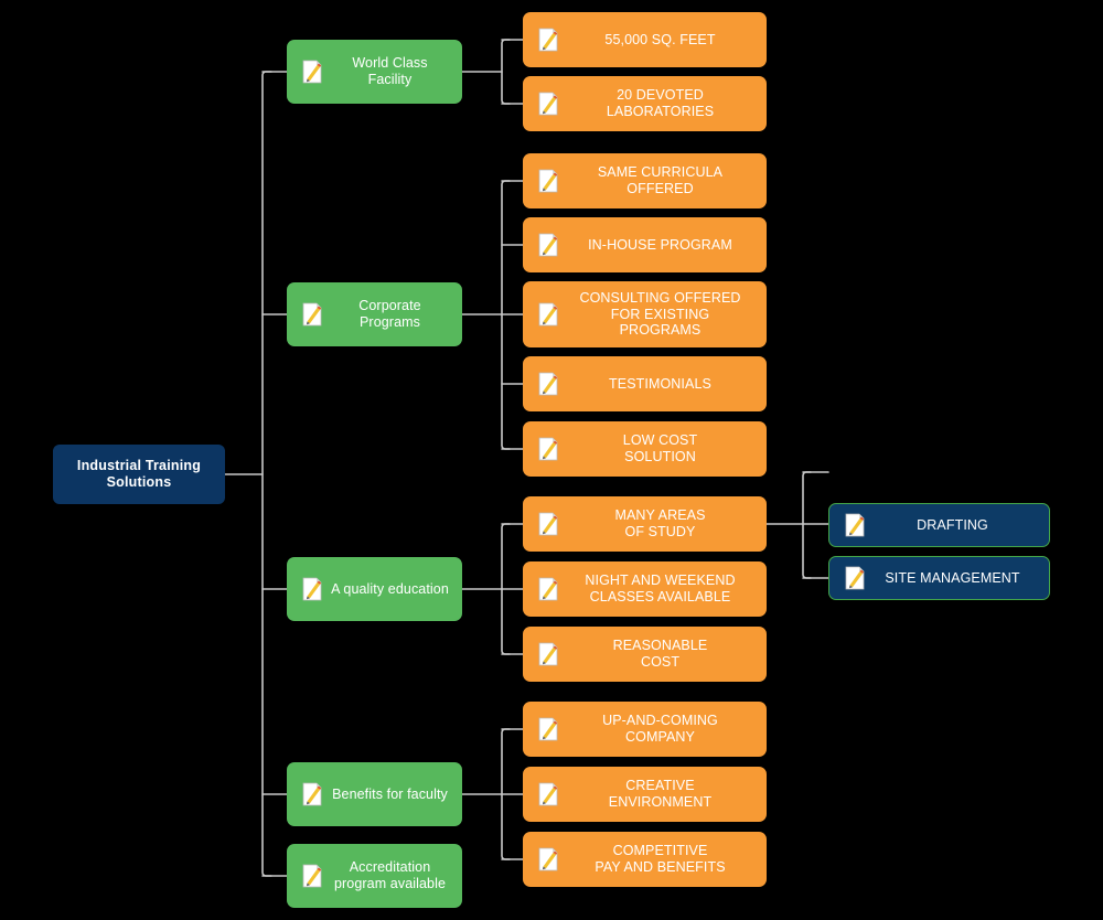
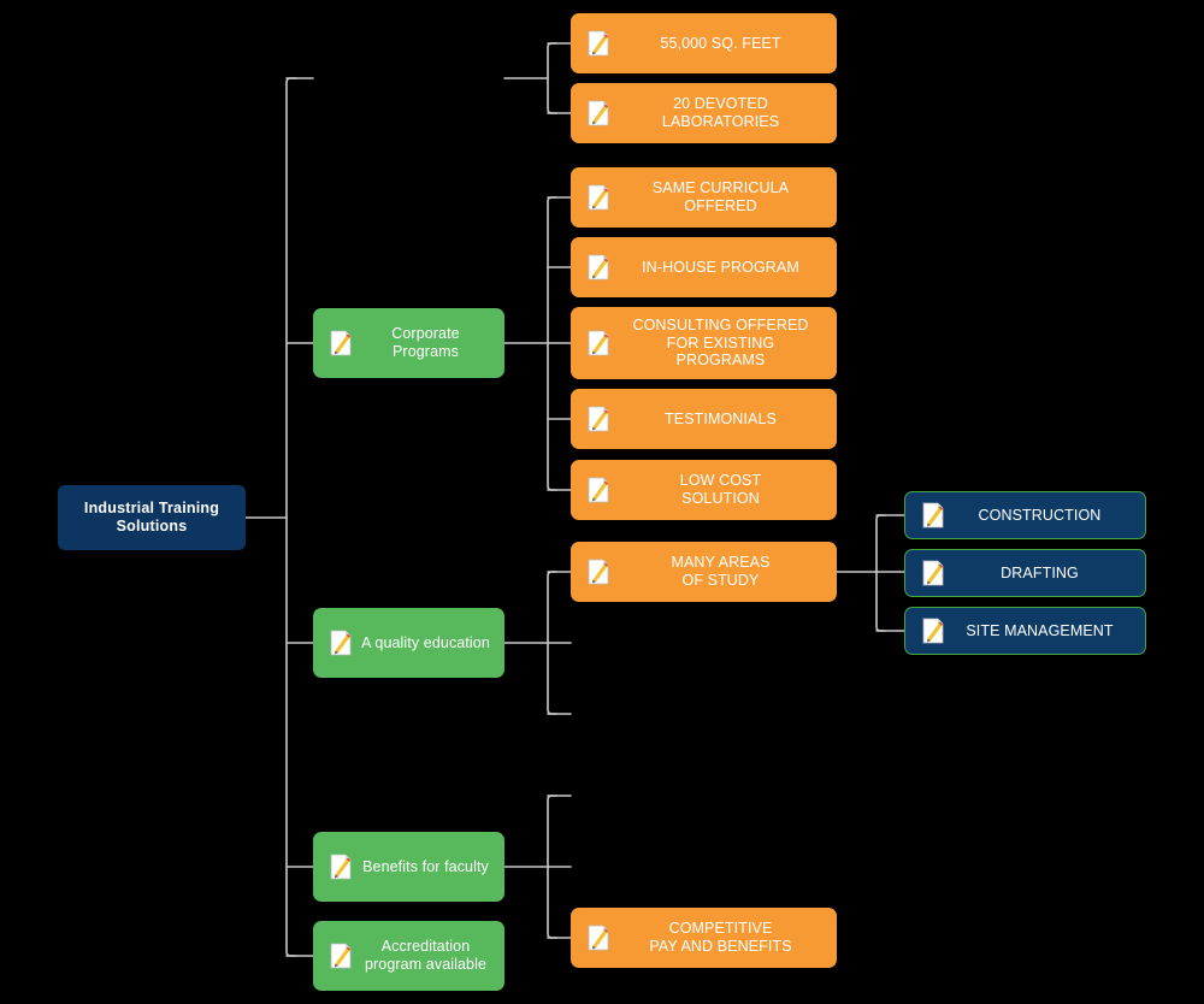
  Industrial Training
  Solutions
- World Class
- Facility
  Corporate
  Programs
  A quality education
  Benefits for faculty
  Accreditation
  program available
  55,000 SQ. FEET
  20 DEVOTED
  LABORATORIES
  SAME CURRICULA
  OFFERED
  IN-HOUSE PROGRAM
  CONSULTING OFFERED
  FOR EXISTING
  PROGRAMS
  TESTIMONIALS
  LOW COST
  SOLUTION
  MANY AREAS
  OF STUDY
- NIGHT AND WEEKEND
- CLASSES AVAILABLE
- REASONABLE
- COST
- UP-AND-COMING
- COMPANY
- CREATIVE
- ENVIRONMENT
  COMPETITIVE
  PAY AND BENEFITS
+ CONSTRUCTION
  DRAFTING
  SITE MANAGEMENT
